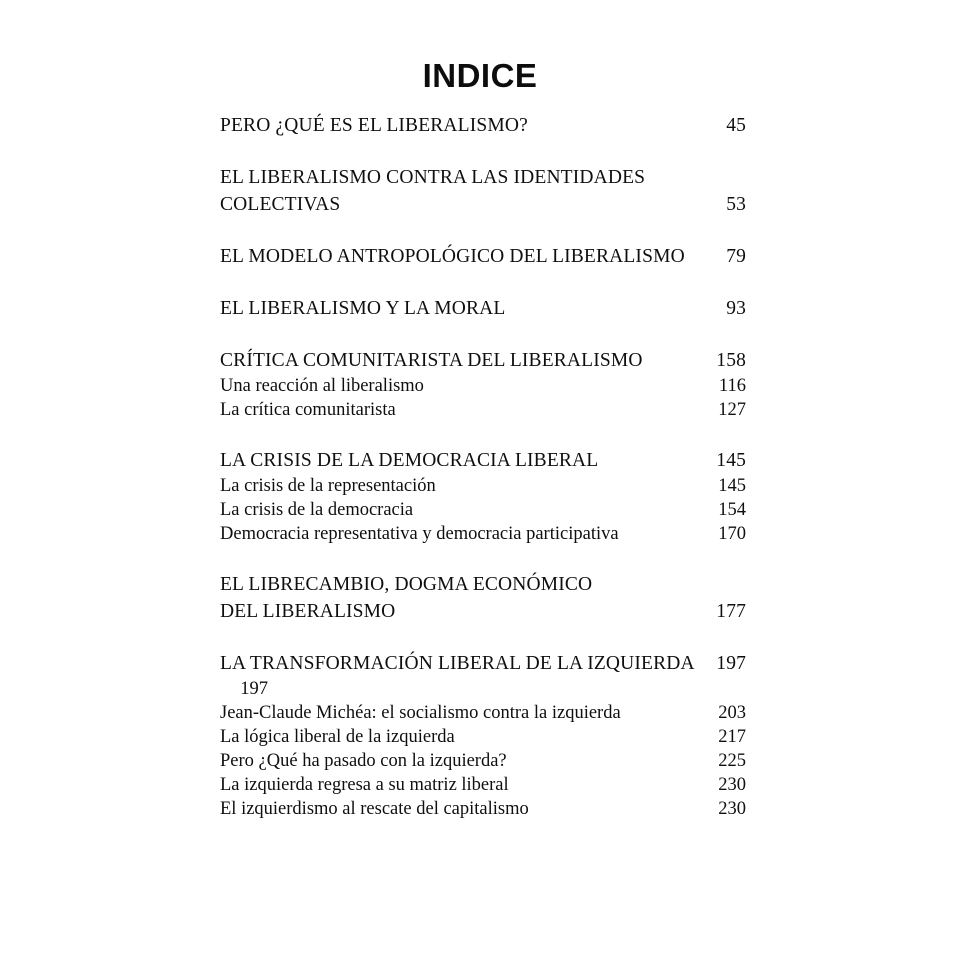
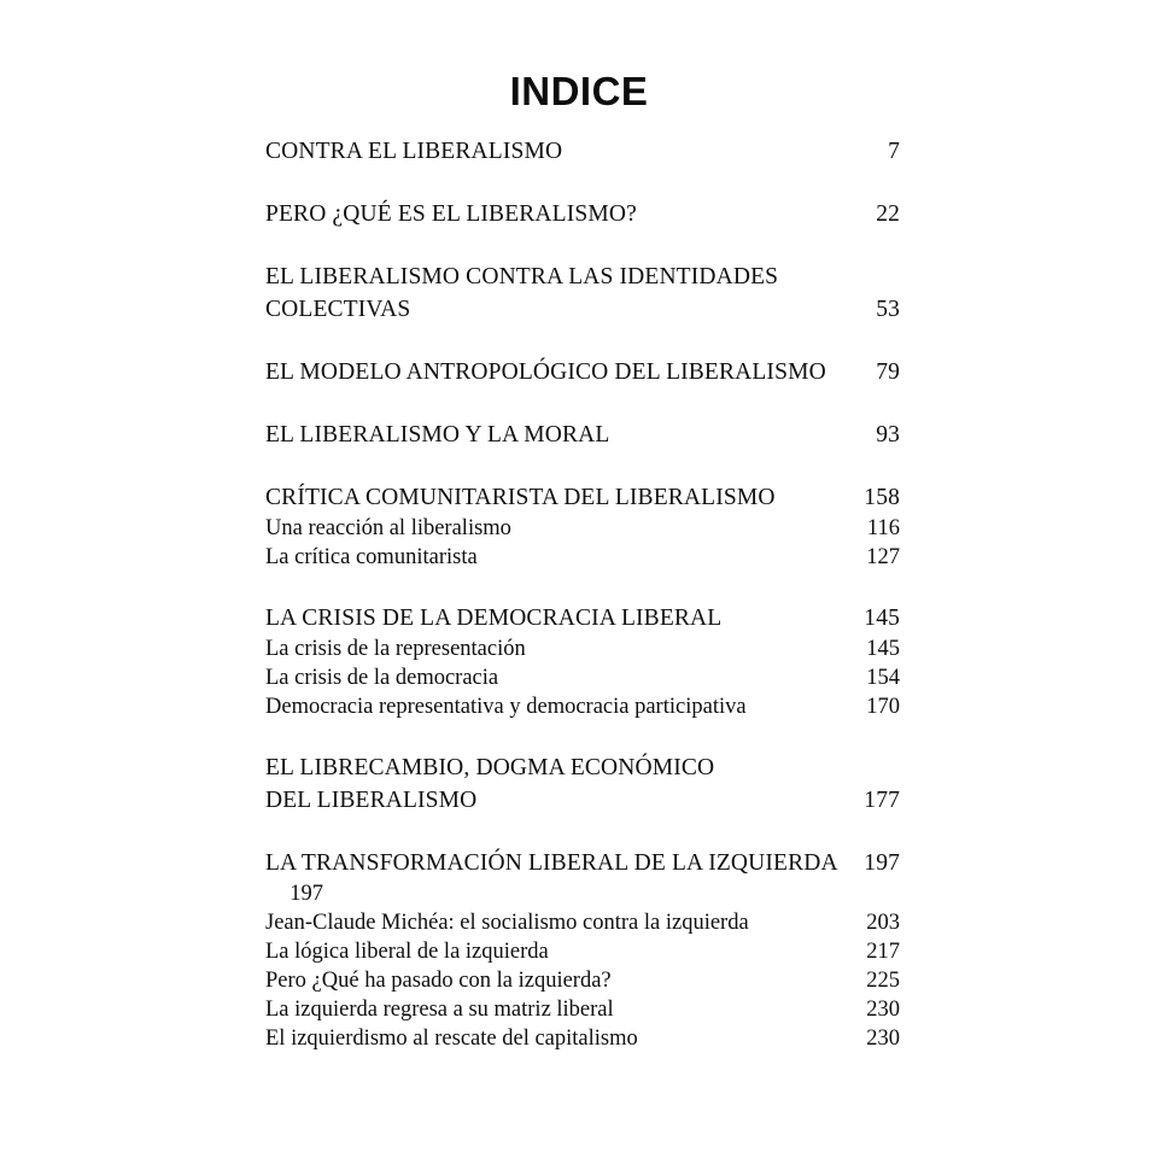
  INDICE
+ CONTRA EL LIBERALISMO
+ 7
  PERO ¿QUÉ ES EL LIBERALISMO?
- 45
+ 22
  EL LIBERALISMO CONTRA LAS IDENTIDADES
  COLECTIVAS
  53
  EL MODELO ANTROPOLÓGICO DEL LIBERALISMO
  79
  EL LIBERALISMO Y LA MORAL
  93
  CRÍTICA COMUNITARISTA DEL LIBERALISMO
  158
  Una reacción al liberalismo
  116
  La crítica comunitarista
  127
  LA CRISIS DE LA DEMOCRACIA LIBERAL
  145
  La crisis de la representación
  145
  La crisis de la democracia
  154
  Democracia representativa y democracia participativa
  170
  EL LIBRECAMBIO, DOGMA ECONÓMICO
  DEL LIBERALISMO
  177
  LA TRANSFORMACIÓN LIBERAL DE LA IZQUIERDA
  197
  197
  Jean-Claude Michéa: el socialismo contra la izquierda
  203
  La lógica liberal de la izquierda
  217
  Pero ¿Qué ha pasado con la izquierda?
  225
  La izquierda regresa a su matriz liberal
  230
  El izquierdismo al rescate del capitalismo
  230
